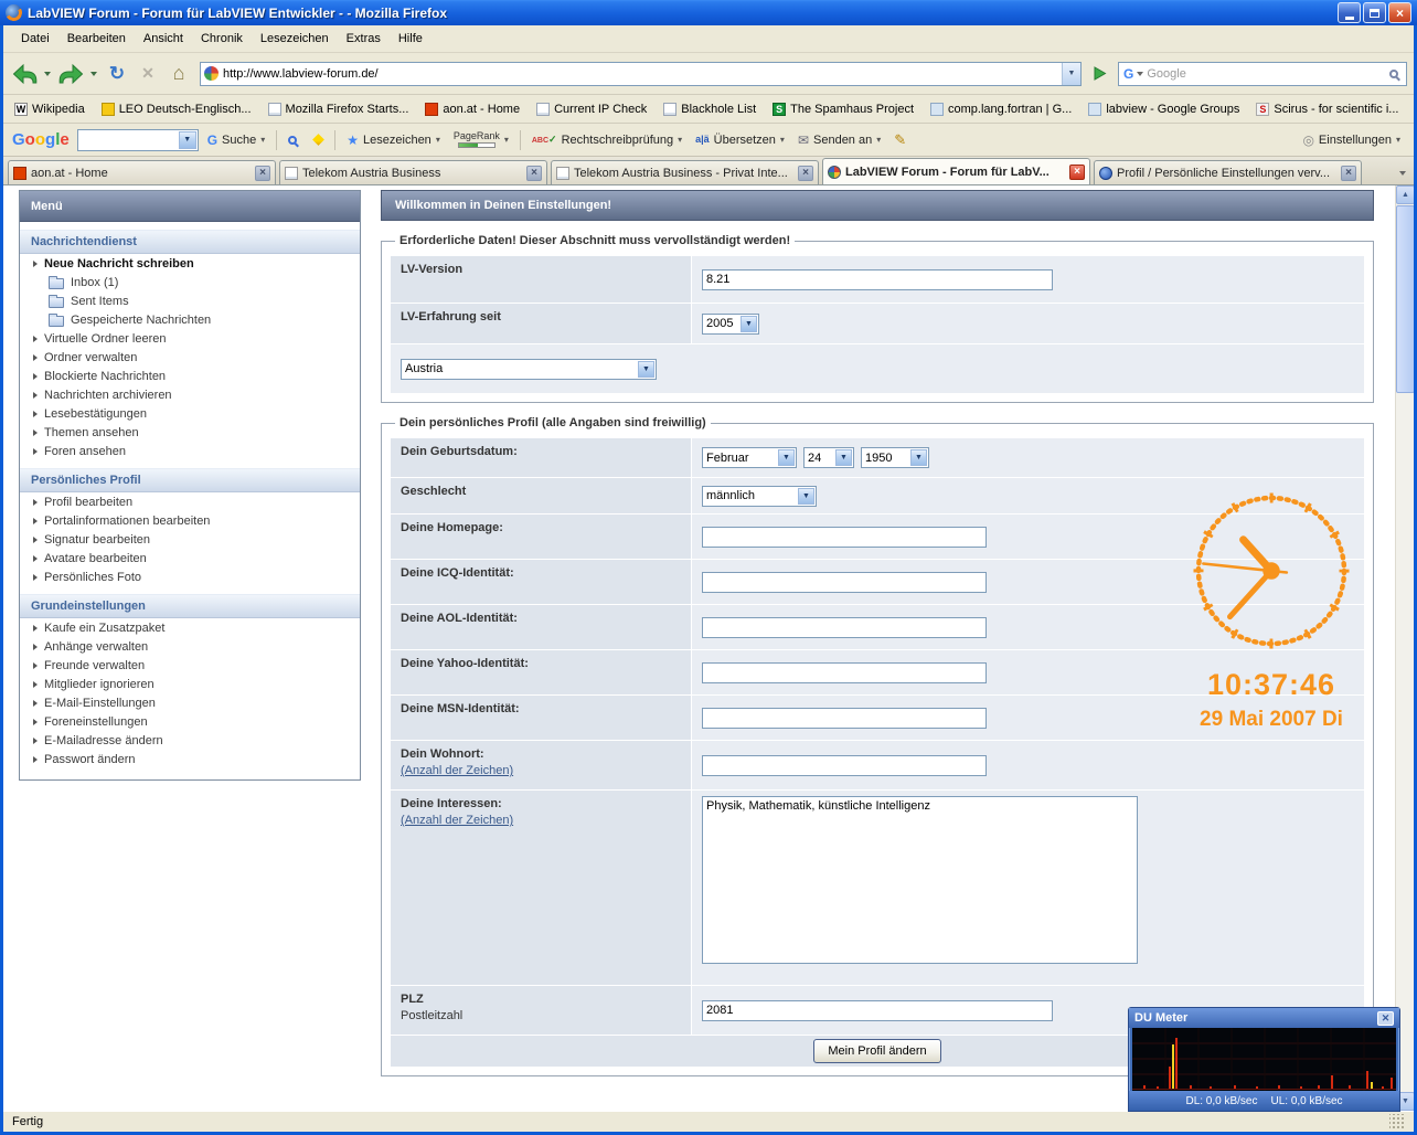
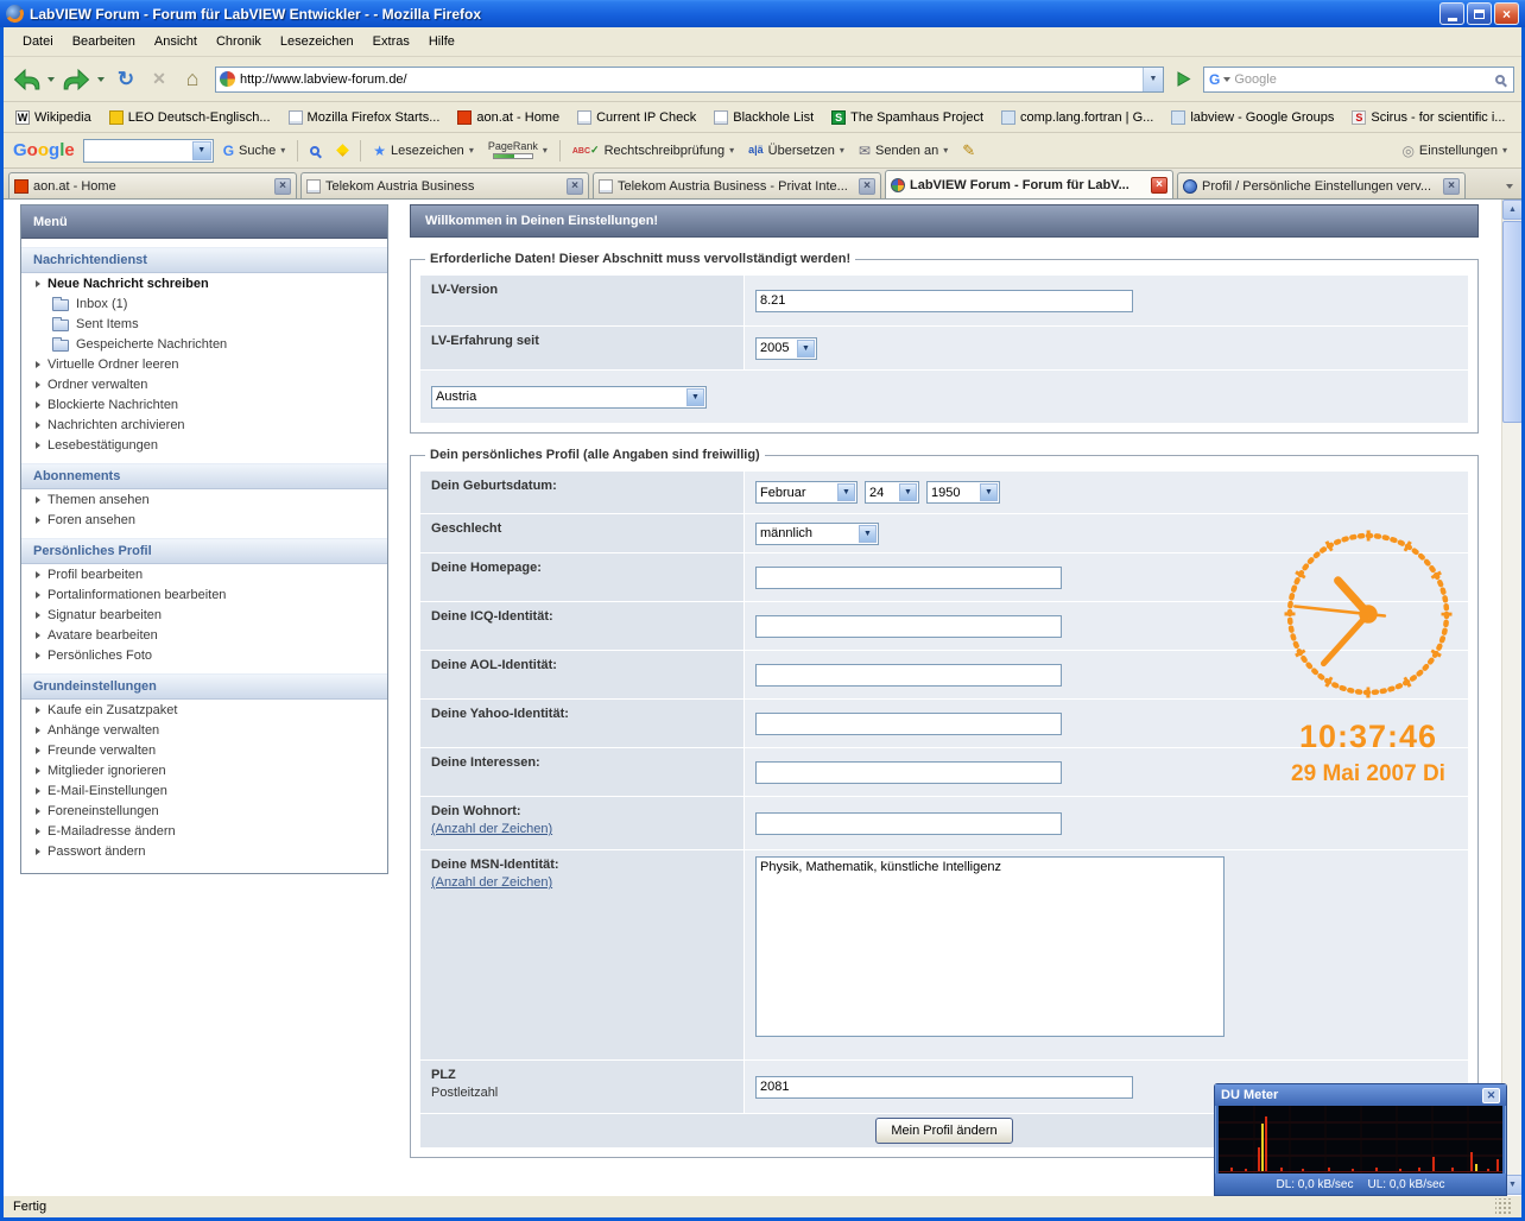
  LabVIEW Forum - Forum für LabVIEW Entwickler - - Mozilla Firefox
  ×
  Datei
  Bearbeiten
  Ansicht
  Chronik
  Lesezeichen
  Extras
  Hilfe
  ↻
  ✕
  ⌂
  http://www.labview-forum.de/
  G
  Google
  W
  Wikipedia
  LEO Deutsch-Englisch...
  Mozilla Firefox Starts...
  aon.at - Home
  Current IP Check
  Blackhole List
  S
  The Spamhaus Project
  comp.lang.fortran | G...
  labview - Google Groups
  S
  Scirus - for scientific i...
  Google
  G
  Suche
  ▾
  ★
  Lesezeichen
  ▾
  PageRank
  ▾
  Rechtschreibprüfung
  ▾
  a|ä
  Übersetzen
  ▾
  ✉
  Senden an
  ▾
  ✎
  ◎
  Einstellungen
  ▾
  aon.at - Home
  ×
  Telekom Austria Business
  ×
  Telekom Austria Business - Privat Inte...
  ×
  LabVIEW Forum - Forum für LabV...
  ×
  Profil / Persönliche Einstellungen verv...
  ×
  Menü
  Nachrichtendienst
  Neue Nachricht schreiben
  Inbox (1)
  Sent Items
  Gespeicherte Nachrichten
  Virtuelle Ordner leeren
  Ordner verwalten
  Blockierte Nachrichten
  Nachrichten archivieren
  Lesebestätigungen
+ Abonnements
  Themen ansehen
  Foren ansehen
  Persönliches Profil
  Profil bearbeiten
  Portalinformationen bearbeiten
  Signatur bearbeiten
  Avatare bearbeiten
  Persönliches Foto
  Grundeinstellungen
  Kaufe ein Zusatzpaket
  Anhänge verwalten
  Freunde verwalten
  Mitglieder ignorieren
  E-Mail-Einstellungen
  Foreneinstellungen
  E-Mailadresse ändern
  Passwort ändern
  Willkommen in Deinen Einstellungen!
  Erforderliche Daten! Dieser Abschnitt muss vervollständigt werden!
  LV-Version
  8.21
  LV-Erfahrung seit
  2005
  Austria
  Dein persönliches Profil (alle Angaben sind freiwillig)
  Dein Geburtsdatum:
  Februar
  24
  1950
  Geschlecht
  männlich
  Deine Homepage:
  Deine ICQ-Identität:
  Deine AOL-Identität:
  Deine Yahoo-Identität:
- Deine MSN-Identität:
+ Deine Interessen:
  Dein Wohnort:
  (Anzahl der Zeichen)
- Deine Interessen:
+ Deine MSN-Identität:
  (Anzahl der Zeichen)
  Physik, Mathematik, künstliche Intelligenz
  PLZ
  Postleitzahl
  2081
  Mein Profil ändern
  Fertig
  10:37:46
  29 Mai 2007 Di
  DU Meter
  ✕
  DL: 0,0 kB/sec
  UL: 0,0 kB/sec
